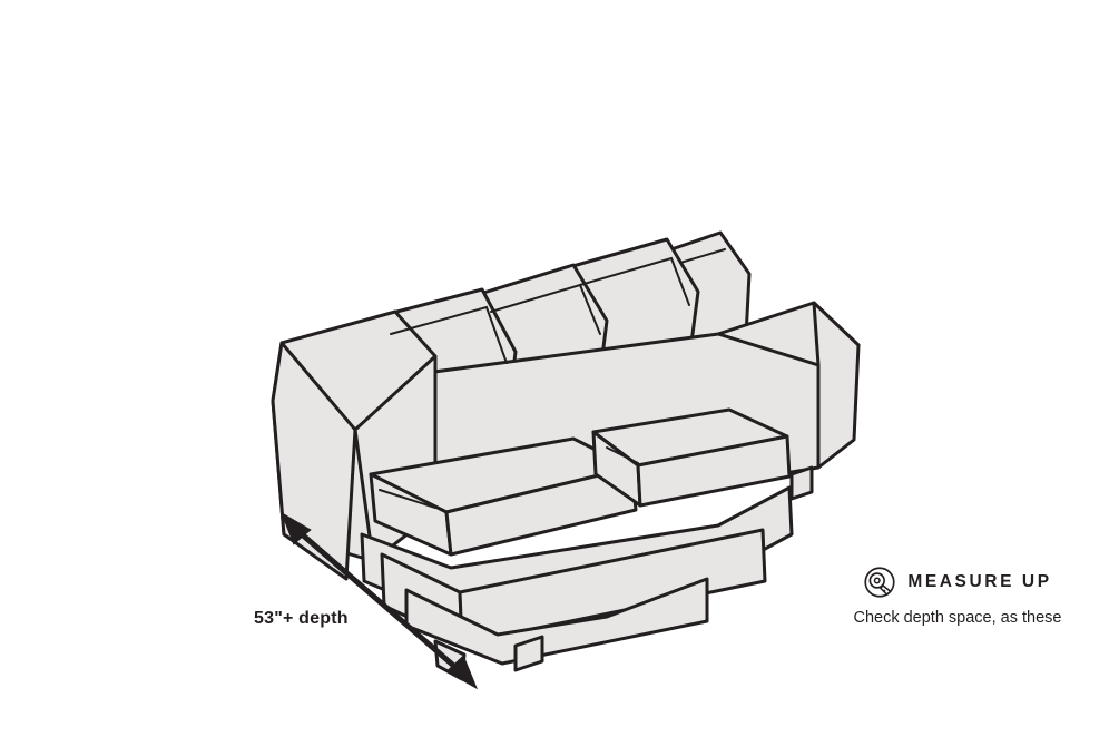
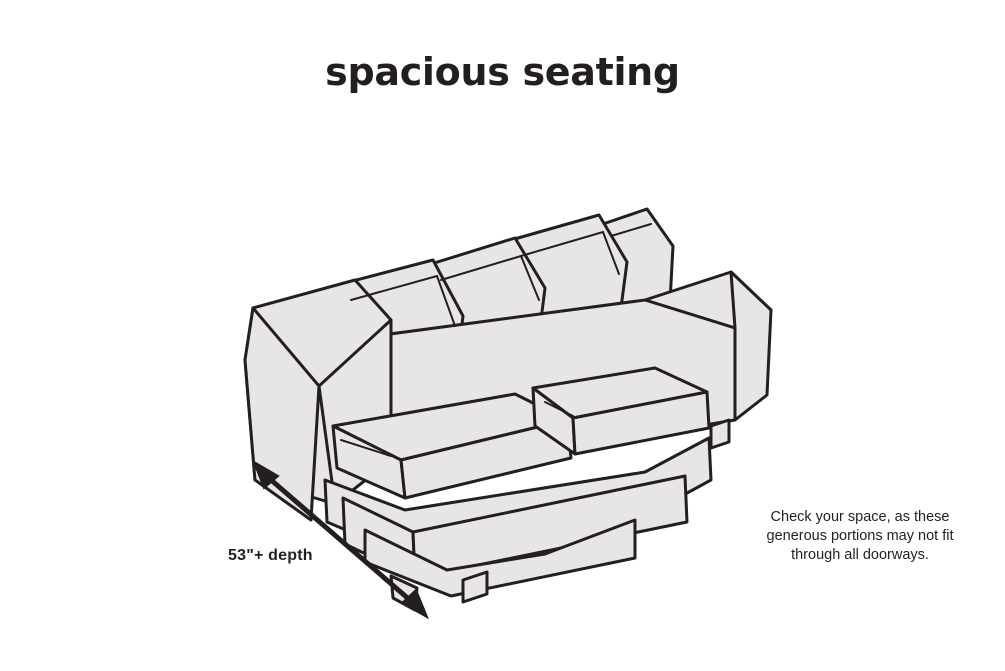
+ spacious seating
  53"+ depth
- MEASURE UP
- Check depth space, as these
+ Check your space, as these
+ generous portions may not fit
+ through all doorways.
